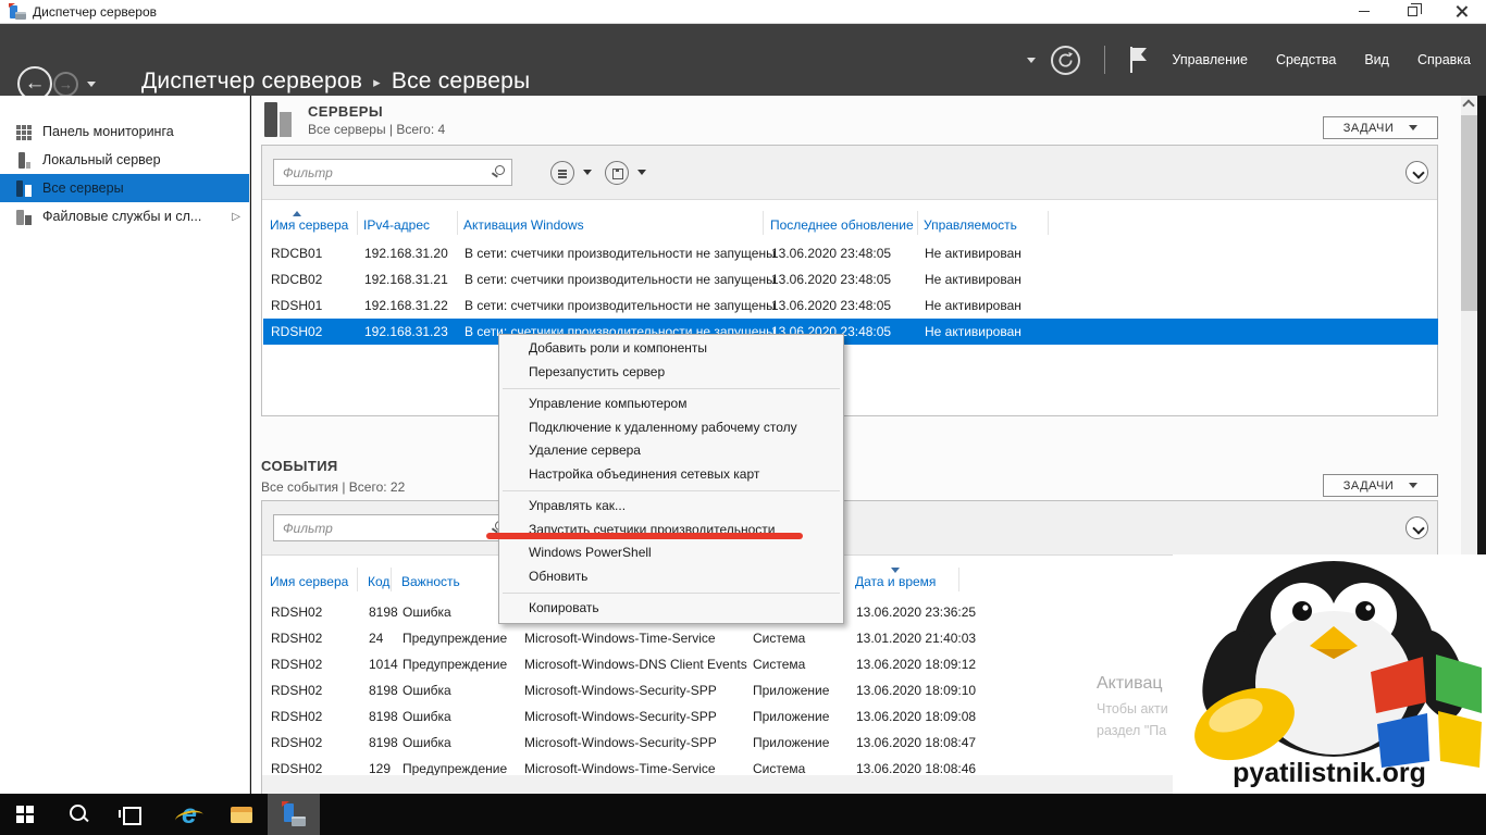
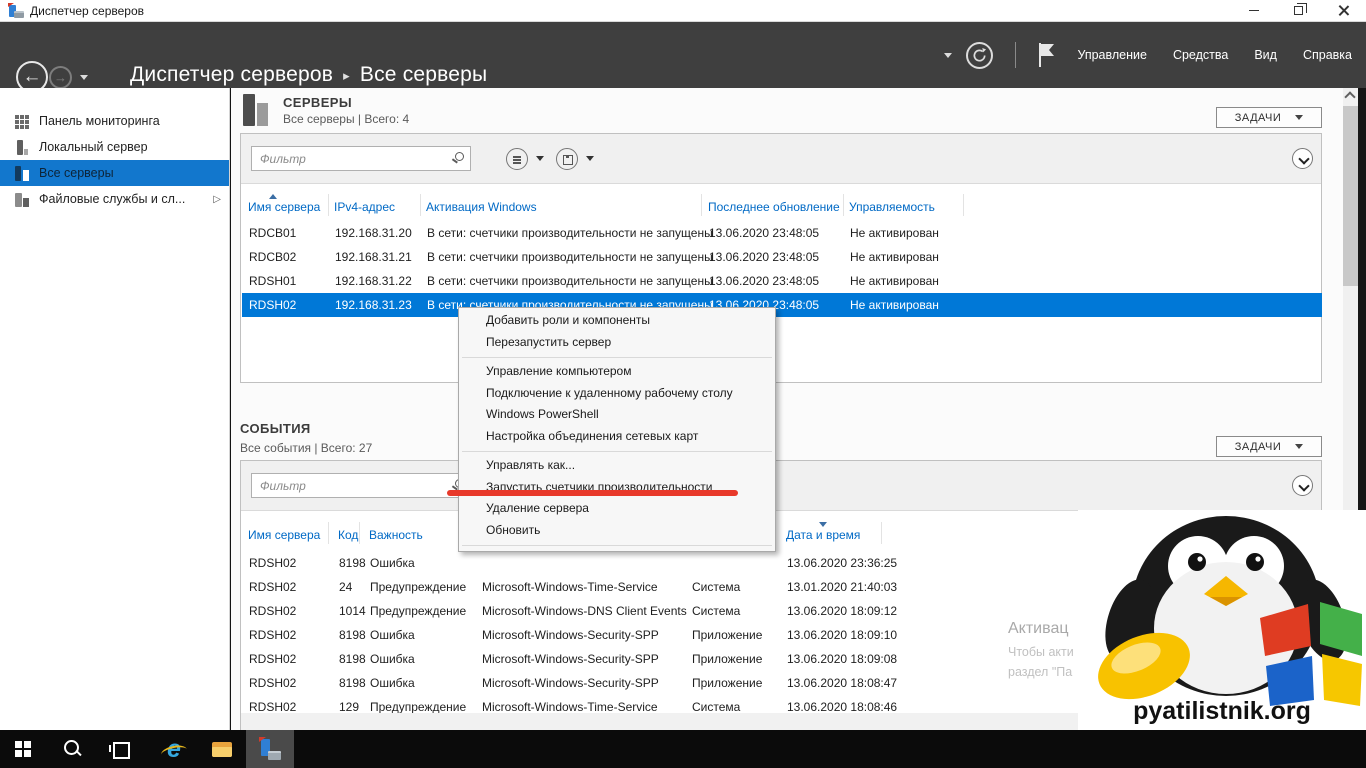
  Диспетчер серверов
  ←
  →
  Диспетчер серверов
  ▸
  Все серверы
  Управление
  Средства
  Вид
  Справка
  Панель мониторинга
  Локальный сервер
  Все серверы
  Файловые службы и сл...
  ▷
  СЕРВЕРЫ
  Все серверы | Всего: 4
  ЗАДАЧИ
  Фильтр
  Имя сервера
  IPv4-адрес
  Активация Windows
  Последнее обновление
  Управляемость
  RDCB01
  192.168.31.20
  В сети: счетчики производительности не запущены
  13.06.2020 23:48:05
  Не активирован
  RDCB02
  192.168.31.21
  В сети: счетчики производительности не запущены
  13.06.2020 23:48:05
  Не активирован
  RDSH01
  192.168.31.22
  В сети: счетчики производительности не запущены
  13.06.2020 23:48:05
  Не активирован
  RDSH02
  192.168.31.23
  В сети: счетчики производительности не запущены
  13.06.2020 23:48:05
  Не активирован
  СОБЫТИЯ
- Все события | Всего: 22
+ Все события | Всего: 27
  ЗАДАЧИ
  Фильтр
  Имя сервера
  Код
  Важность
  Дата и время
  RDSH02
  8198
  Ошибка
  13.06.2020 23:36:25
  RDSH02
  24
  Предупреждение
  Microsoft-Windows-Time-Service
  Система
  13.01.2020 21:40:03
  RDSH02
  1014
  Предупреждение
  Microsoft-Windows-DNS Client Events
  Система
  13.06.2020 18:09:12
  RDSH02
  8198
  Ошибка
  Microsoft-Windows-Security-SPP
  Приложение
  13.06.2020 18:09:10
  RDSH02
  8198
  Ошибка
  Microsoft-Windows-Security-SPP
  Приложение
  13.06.2020 18:09:08
  RDSH02
  8198
  Ошибка
  Microsoft-Windows-Security-SPP
  Приложение
  13.06.2020 18:08:47
  RDSH02
  129
  Предупреждение
  Microsoft-Windows-Time-Service
  Система
  13.06.2020 18:08:46
  Добавить роли и компоненты
  Перезапустить сервер
  Управление компьютером
  Подключение к удаленному рабочему столу
- Удаление сервера
+ Windows PowerShell
  Настройка объединения сетевых карт
  Управлять как...
  Запустить счетчики производительности
- Windows PowerShell
+ Удаление сервера
  Обновить
- Копировать
  Активац
  Чтобы акти
  раздел "Па
  pyatilistnik.org
  e
